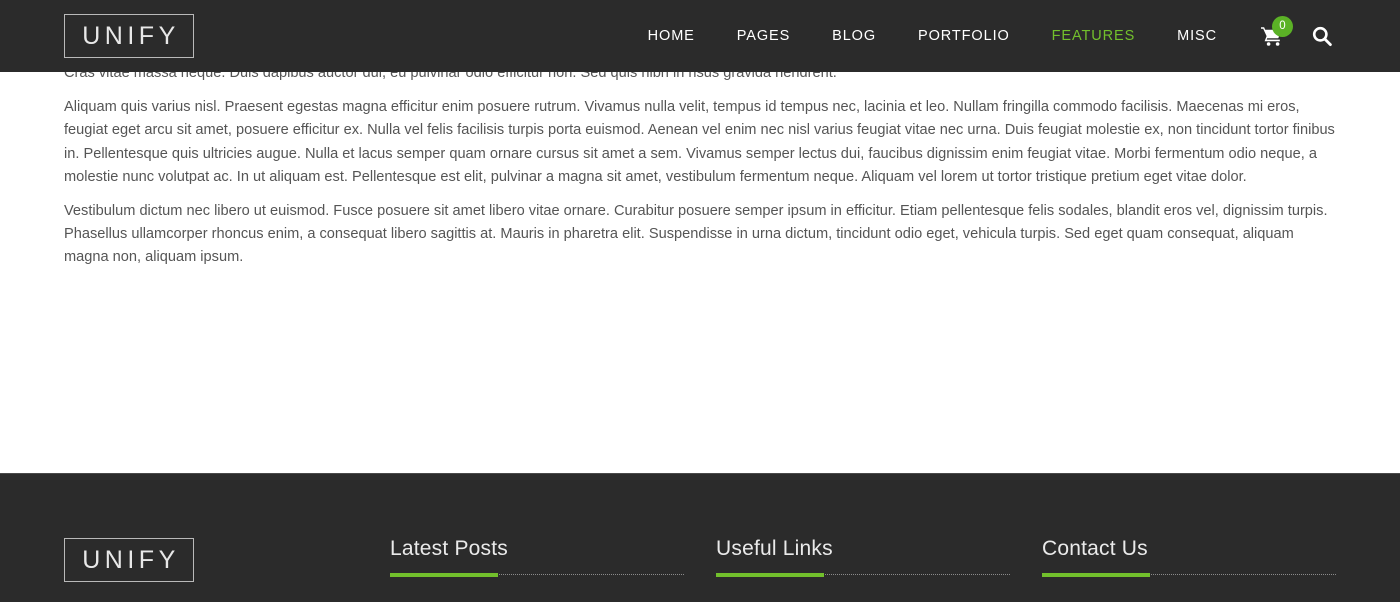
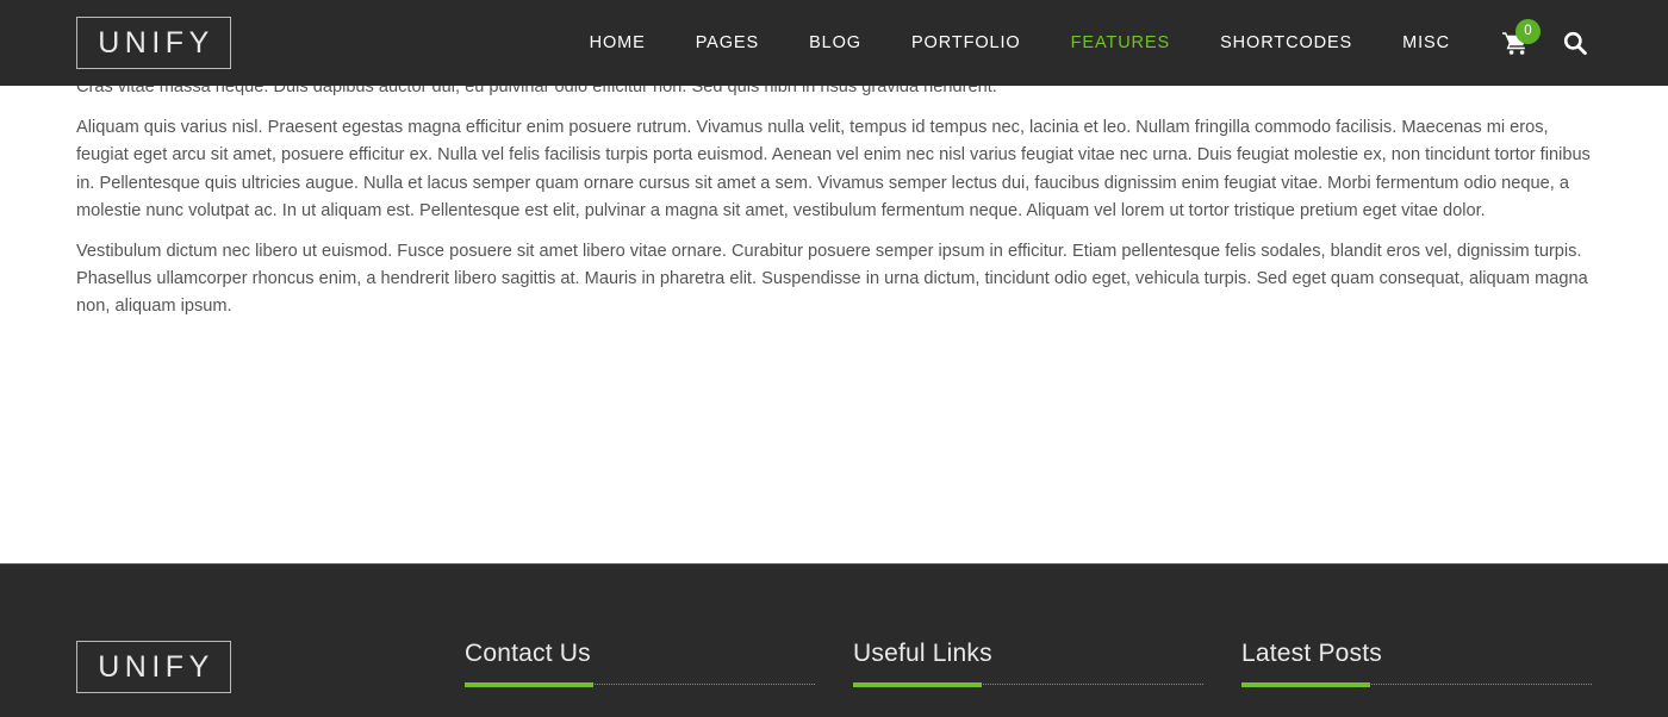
  Cras vitae massa neque. Duis dapibus auctor dui, eu pulvinar odio efficitur non. Sed quis nibh in risus gravida hendrerit.
  Aliquam quis varius nisl. Praesent egestas magna efficitur enim posuere rutrum. Vivamus nulla velit, tempus id tempus nec, lacinia et leo. Nullam fringilla commodo facilisis. Maecenas mi eros, feugiat eget arcu sit amet, posuere efficitur ex. Nulla vel felis facilisis turpis porta euismod. Aenean vel enim nec nisl varius feugiat vitae nec urna. Duis feugiat molestie ex, non tincidunt tortor finibus in. Pellentesque quis ultricies augue. Nulla et lacus semper quam ornare cursus sit amet a sem. Vivamus semper lectus dui, faucibus dignissim enim feugiat vitae. Morbi fermentum odio neque, a molestie nunc volutpat ac. In ut aliquam est. Pellentesque est elit, pulvinar a magna sit amet, vestibulum fermentum neque. Aliquam vel lorem ut tortor tristique pretium eget vitae dolor.
- Vestibulum dictum nec libero ut euismod. Fusce posuere sit amet libero vitae ornare. Curabitur posuere semper ipsum in efficitur. Etiam pellentesque felis sodales, blandit eros vel, dignissim turpis. Phasellus ullamcorper rhoncus enim, a consequat libero sagittis at. Mauris in pharetra elit. Suspendisse in urna dictum, tincidunt odio eget, vehicula turpis. Sed eget quam consequat, aliquam magna non, aliquam ipsum.
+ Vestibulum dictum nec libero ut euismod. Fusce posuere sit amet libero vitae ornare. Curabitur posuere semper ipsum in efficitur. Etiam pellentesque felis sodales, blandit eros vel, dignissim turpis. Phasellus ullamcorper rhoncus enim, a hendrerit libero sagittis at. Mauris in pharetra elit. Suspendisse in urna dictum, tincidunt odio eget, vehicula turpis. Sed eget quam consequat, aliquam magna non, aliquam ipsum.
  UNIFY
  HOME
  PAGES
  BLOG
  PORTFOLIO
  FEATURES
+ SHORTCODES
  MISC
  0
  UNIFY
- Latest Posts
+ Contact Us
  Useful Links
- Contact Us
+ Latest Posts
